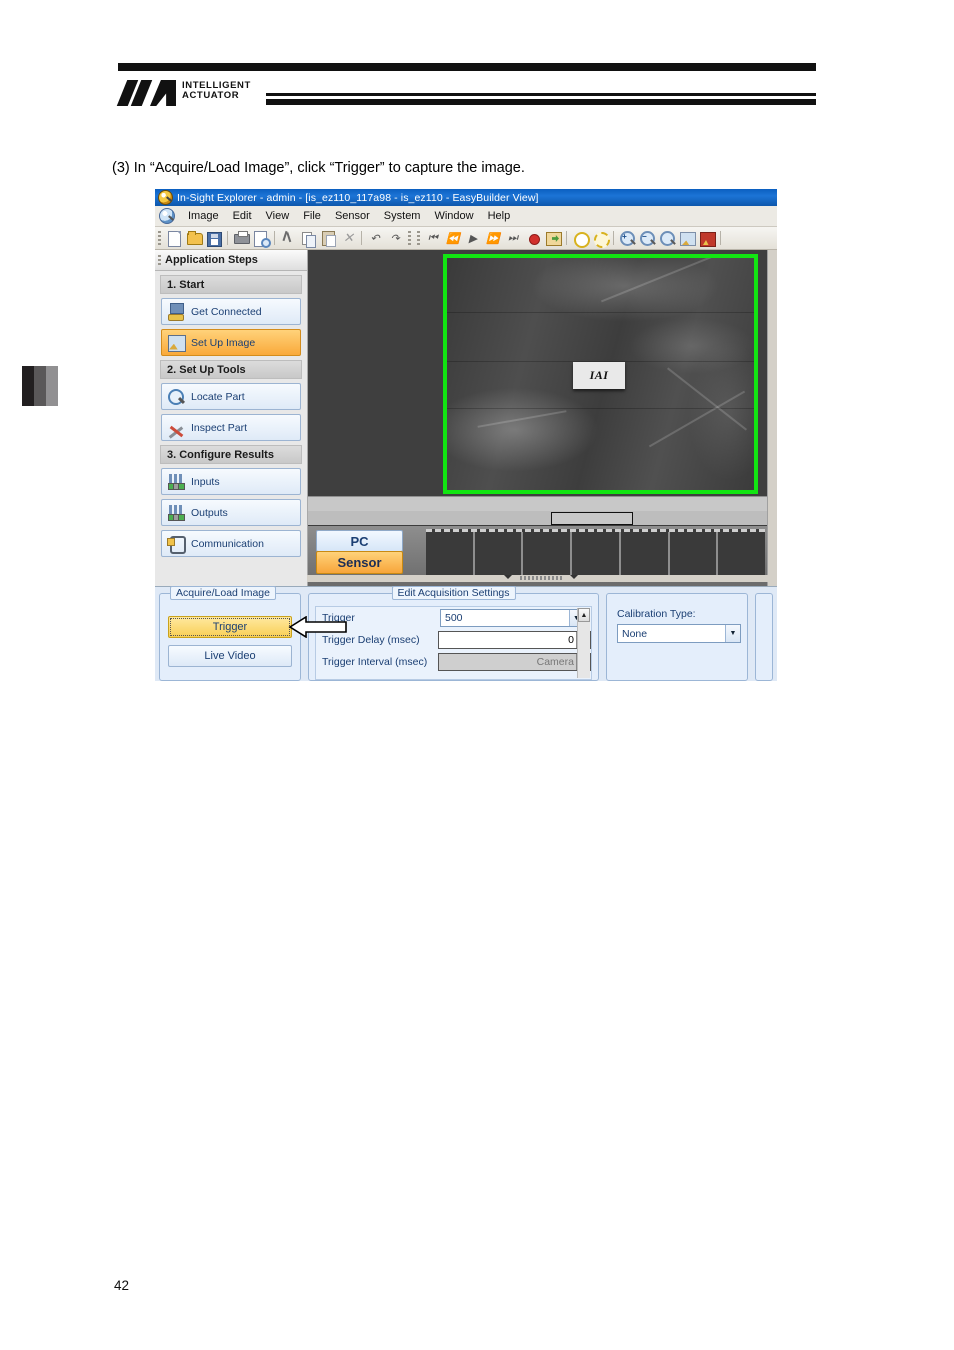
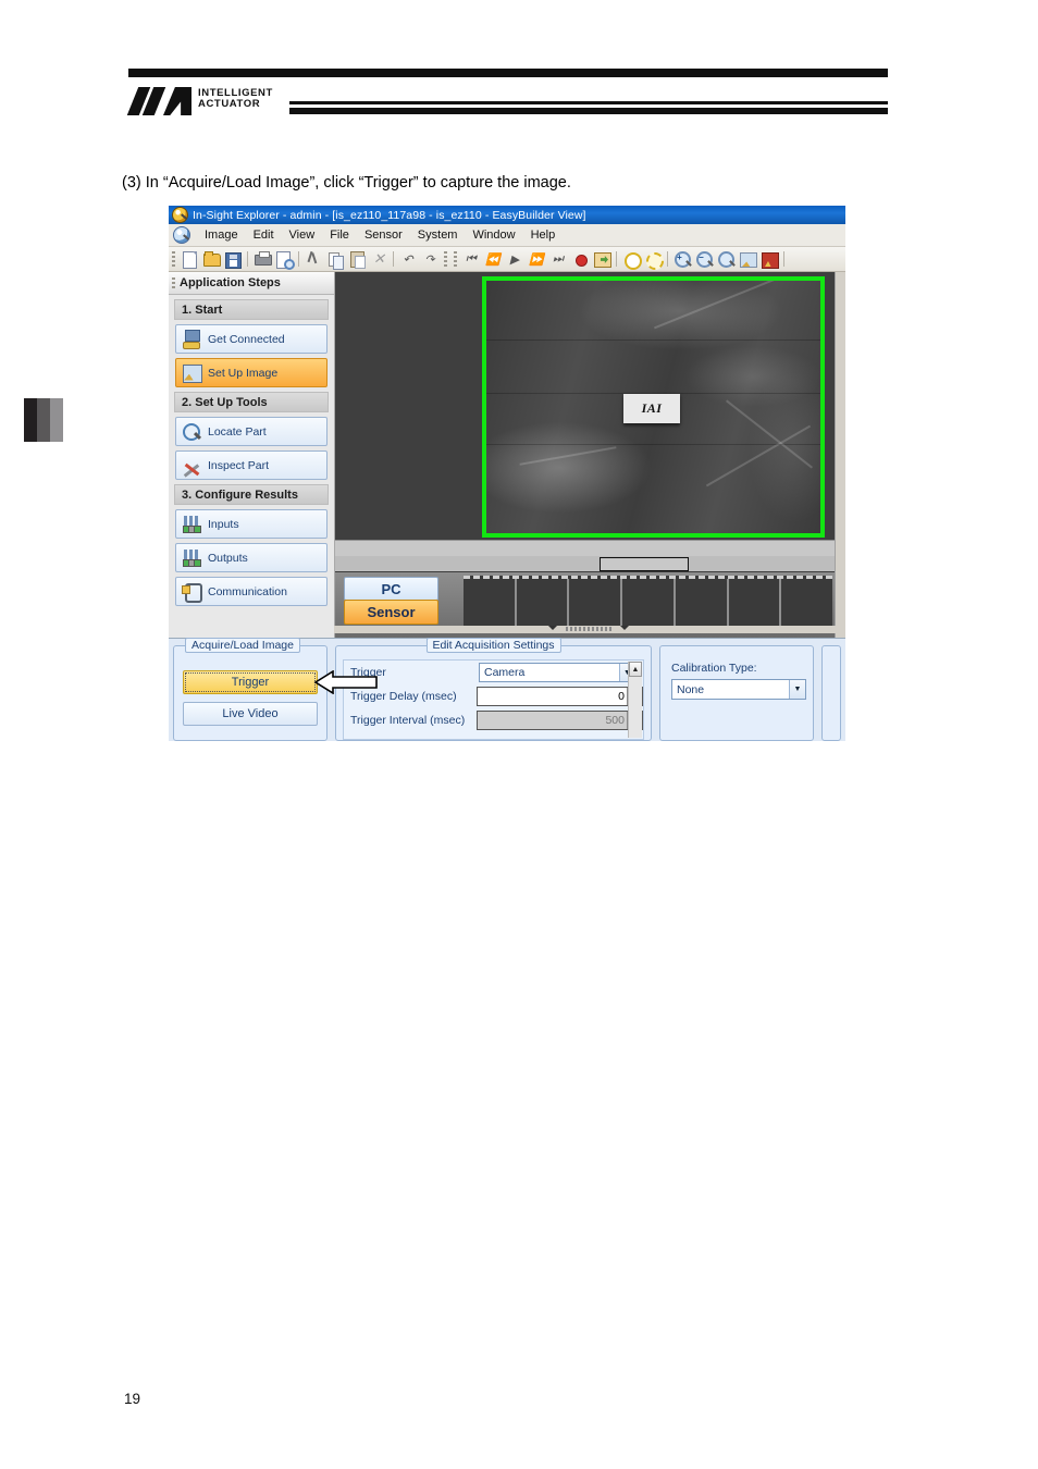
  INTELLIGENT
  ACTUATOR
  (3) In “Acquire/Load Image”, click “Trigger” to capture the image.
- 42
+ 19
  In-Sight Explorer - admin - [is_ez110_117a98 - is_ez110 - EasyBuilder View]
  Image
  Edit
  View
  File
  Sensor
  System
  Window
  Help
  ✕
  ↶
  ↷
  ⏮
  ⏪
  ▶
  ⏩
  ⏭
  +
  −
  Application Steps
  1. Start
  Get Connected
  Set Up Image
  2. Set Up Tools
  Locate Part
  Inspect Part
  3. Configure Results
  Inputs
  Outputs
  Communication
  IAI
  PC
  Sensor
  Acquire/Load Image
  Trigger
  Live Video
  Edit Acquisition Settings
  Trigger
- 500
+ Camera
  Trigger Delay (msec)
  0
  Trigger Interval (msec)
- Camera
+ 500
  Calibration Type:
  None
